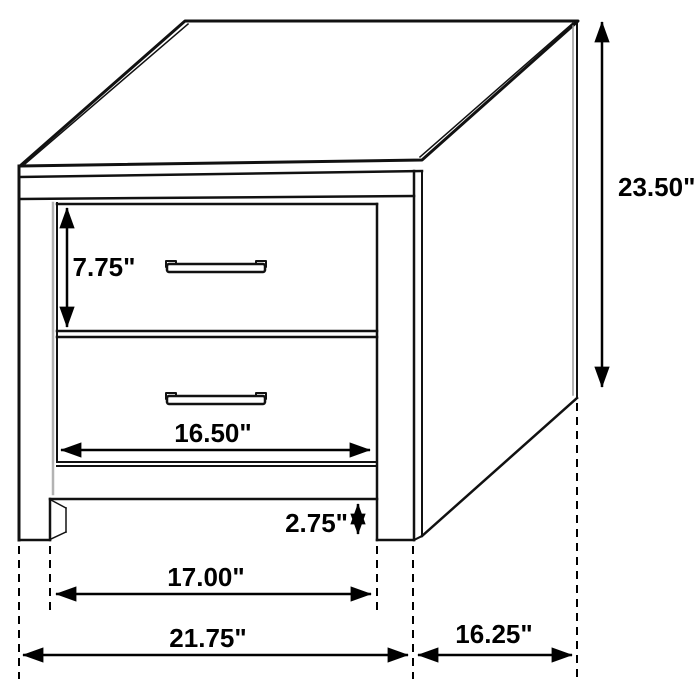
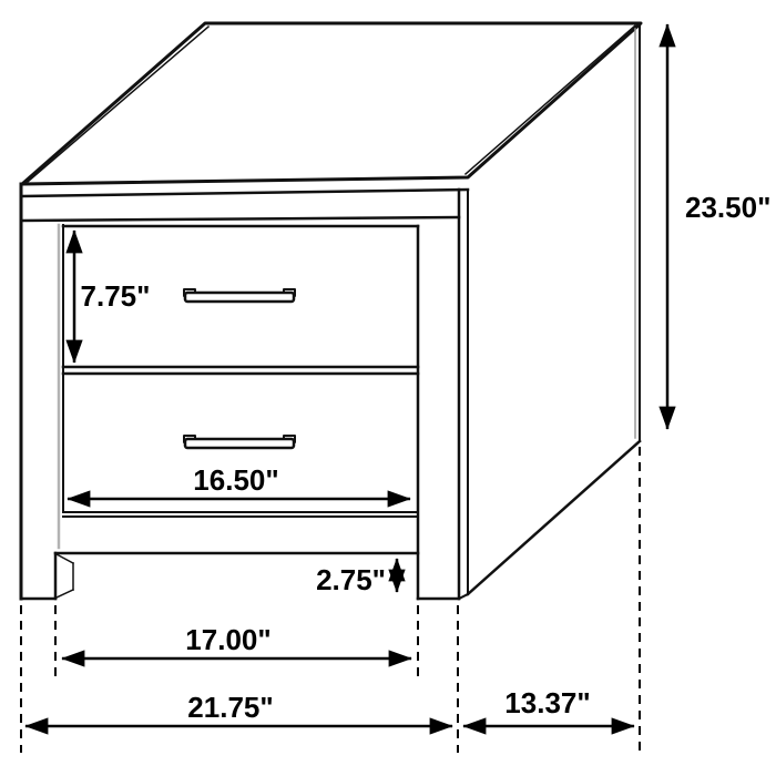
  23.50"
  7.75"
  16.50"
  2.75"
  17.00"
  21.75"
- 16.25"
+ 13.37"
